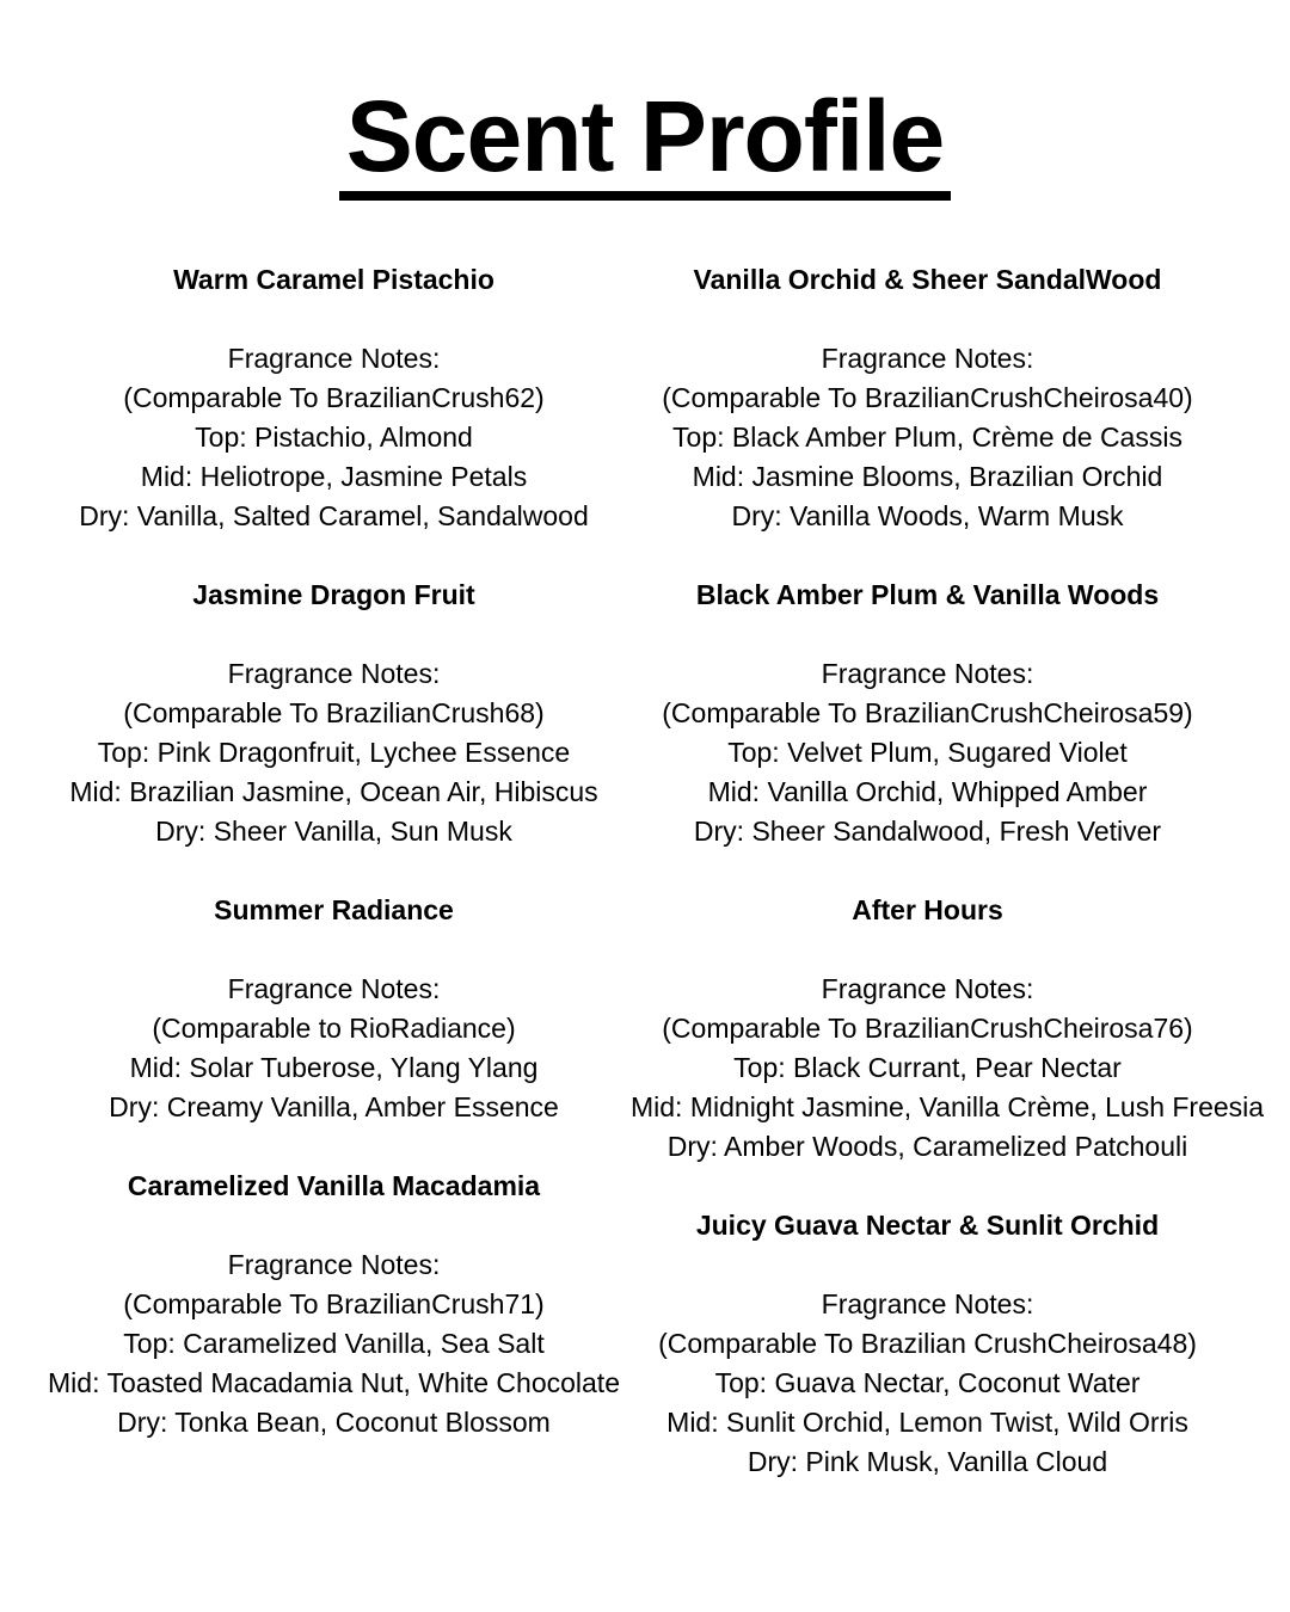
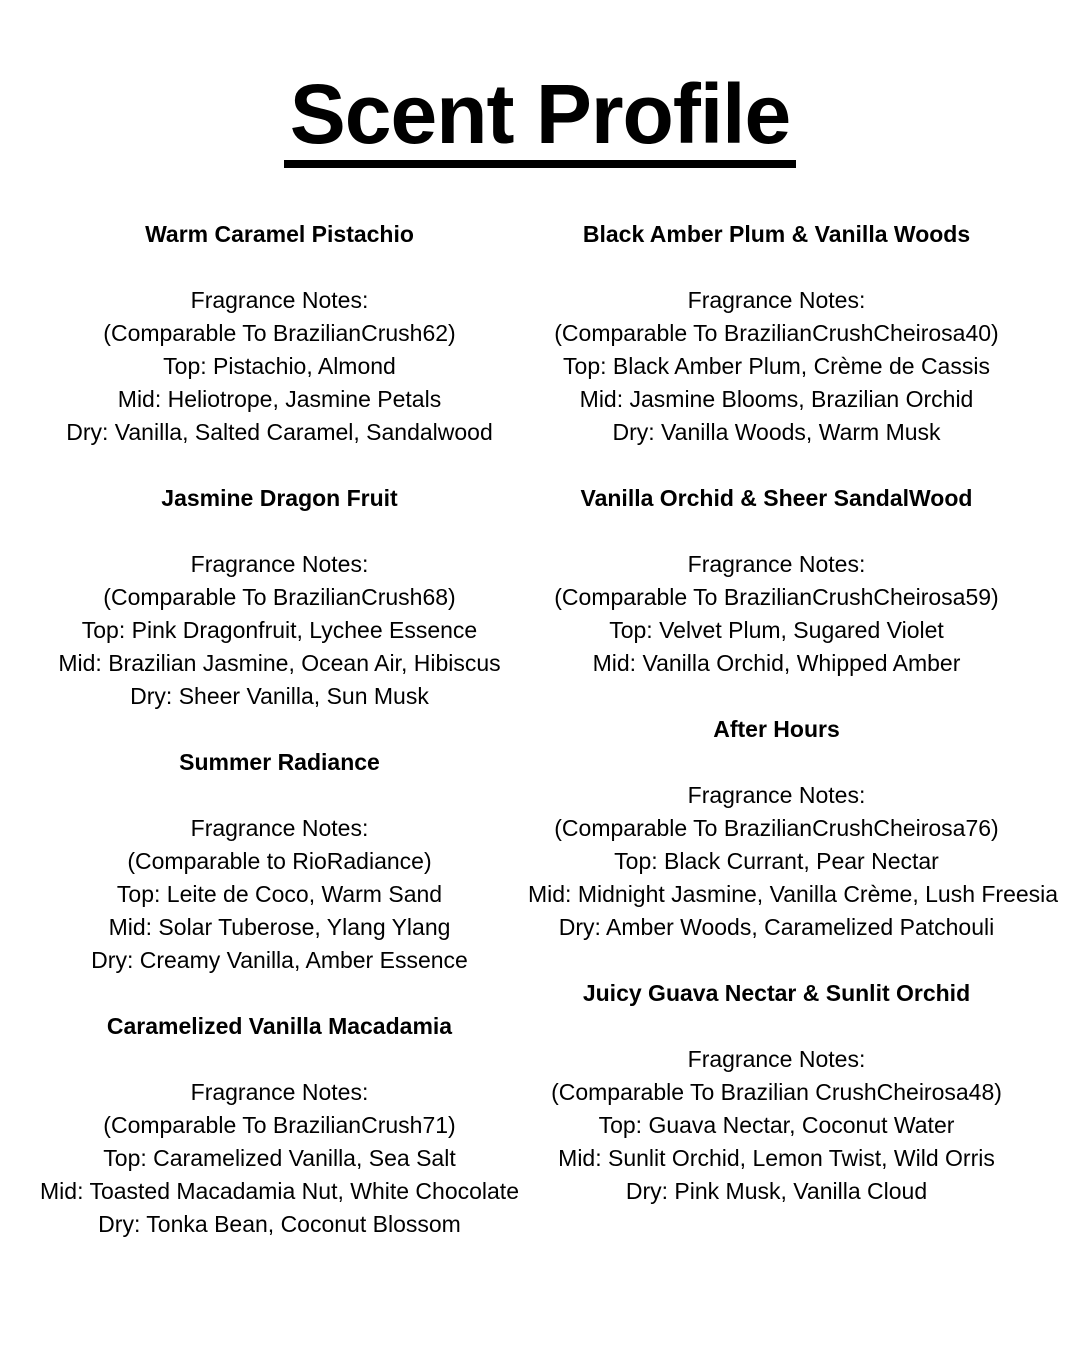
  Scent Profile
  Warm Caramel Pistachio
  Fragrance Notes:
  (Comparable To BrazilianCrush62)
  Top: Pistachio, Almond
  Mid: Heliotrope, Jasmine Petals
  Dry: Vanilla, Salted Caramel, Sandalwood
  Jasmine Dragon Fruit
  Fragrance Notes:
  (Comparable To BrazilianCrush68)
  Top: Pink Dragonfruit, Lychee Essence
  Mid: Brazilian Jasmine, Ocean Air, Hibiscus
  Dry: Sheer Vanilla, Sun Musk
  Summer Radiance
  Fragrance Notes:
  (Comparable to RioRadiance)
+ Top: Leite de Coco, Warm Sand
  Mid: Solar Tuberose, Ylang Ylang
  Dry: Creamy Vanilla, Amber Essence
  Caramelized Vanilla Macadamia
  Fragrance Notes:
  (Comparable To BrazilianCrush71)
  Top: Caramelized Vanilla, Sea Salt
  Mid: Toasted Macadamia Nut, White Chocolate
  Dry: Tonka Bean, Coconut Blossom
- Vanilla Orchid & Sheer SandalWood
+ Black Amber Plum & Vanilla Woods
  Fragrance Notes:
  (Comparable To BrazilianCrushCheirosa40)
  Top: Black Amber Plum, Crème de Cassis
  Mid: Jasmine Blooms, Brazilian Orchid
  Dry: Vanilla Woods, Warm Musk
- Black Amber Plum & Vanilla Woods
+ Vanilla Orchid & Sheer SandalWood
  Fragrance Notes:
  (Comparable To BrazilianCrushCheirosa59)
  Top: Velvet Plum, Sugared Violet
  Mid: Vanilla Orchid, Whipped Amber
- Dry: Sheer Sandalwood, Fresh Vetiver
  After Hours
  Fragrance Notes:
  (Comparable To BrazilianCrushCheirosa76)
  Top: Black Currant, Pear Nectar
  Mid: Midnight Jasmine, Vanilla Crème, Lush Freesia
  Dry: Amber Woods, Caramelized Patchouli
  Juicy Guava Nectar & Sunlit Orchid
  Fragrance Notes:
  (Comparable To Brazilian CrushCheirosa48)
  Top: Guava Nectar, Coconut Water
  Mid: Sunlit Orchid, Lemon Twist, Wild Orris
  Dry: Pink Musk, Vanilla Cloud
